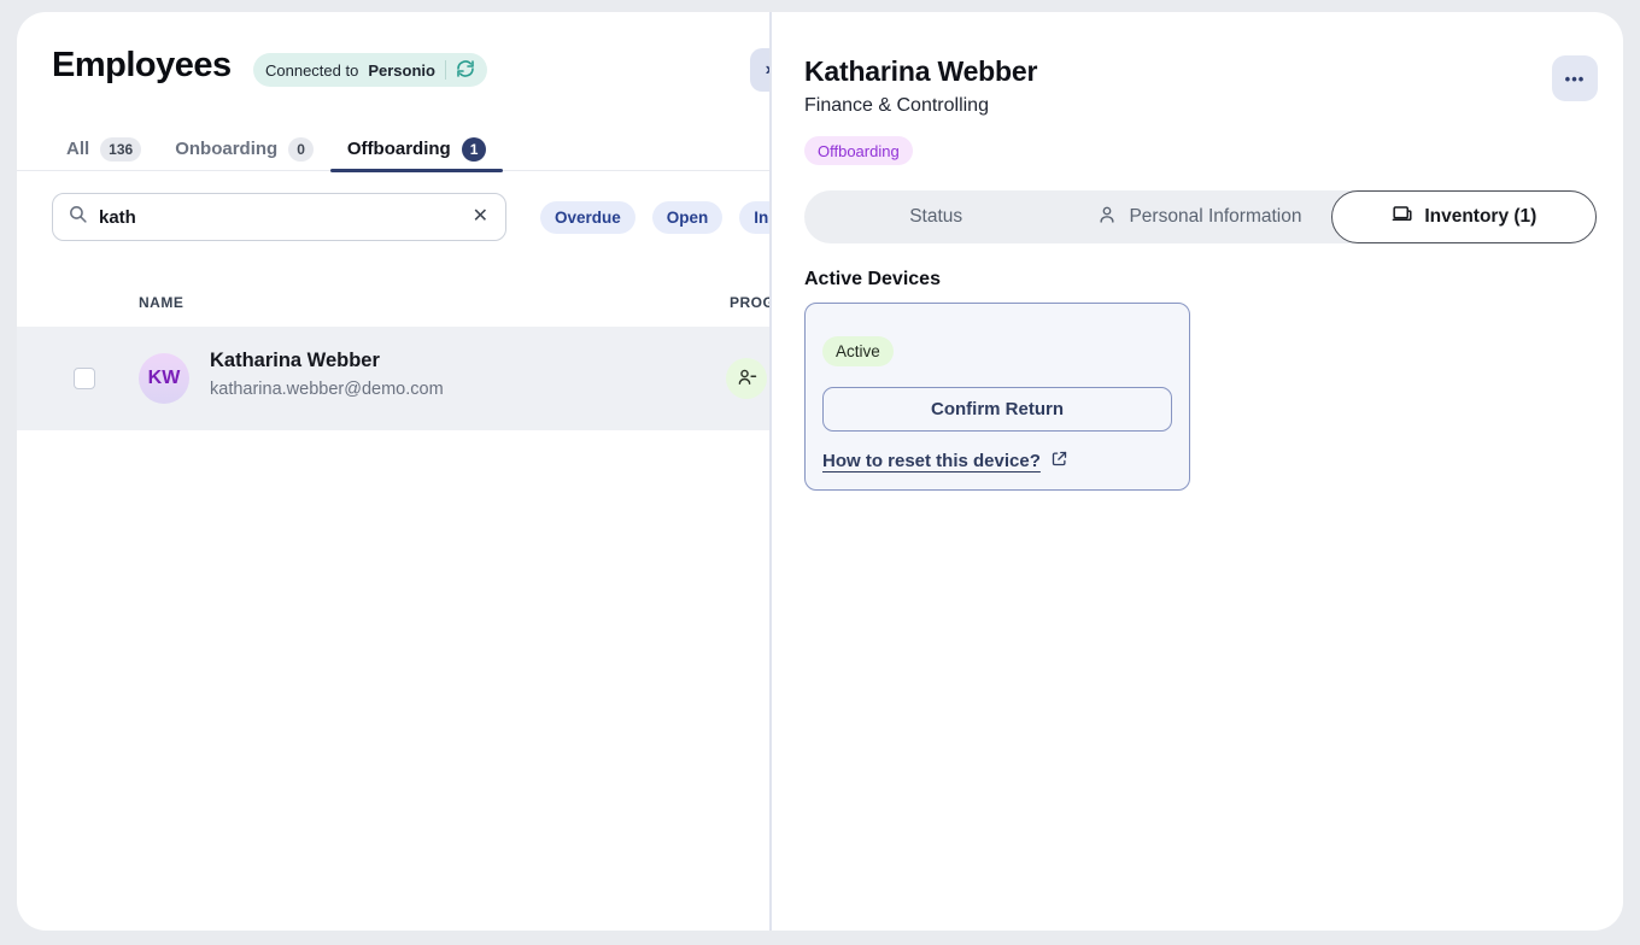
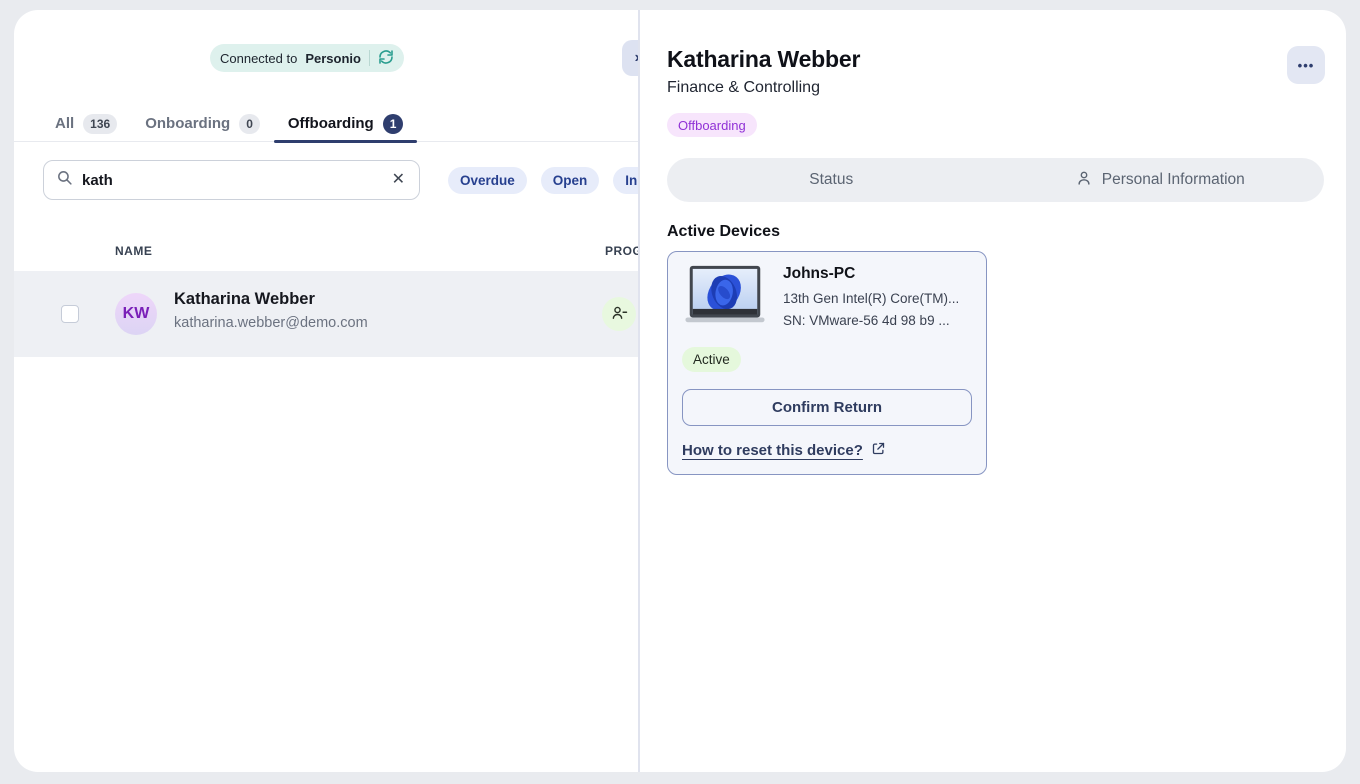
- Employees
  Connected to
  Personio
  All
  136
  Onboarding
  0
  Offboarding
  1
  kath
  ✕
  Overdue
  Open
  NAME
  KW
  Katharina Webber
  katharina.webber@demo.com
  Katharina Webber
  Finance & Controlling
  Offboarding
  •••
  Status
  Personal Information
- Inventory (1)
  Active Devices
+ Johns-PC
+ 13th Gen Intel(R) Core(TM)...
+ SN: VMware-56 4d 98 b9 ...
  Active Confirm Return
  How to reset this device?
